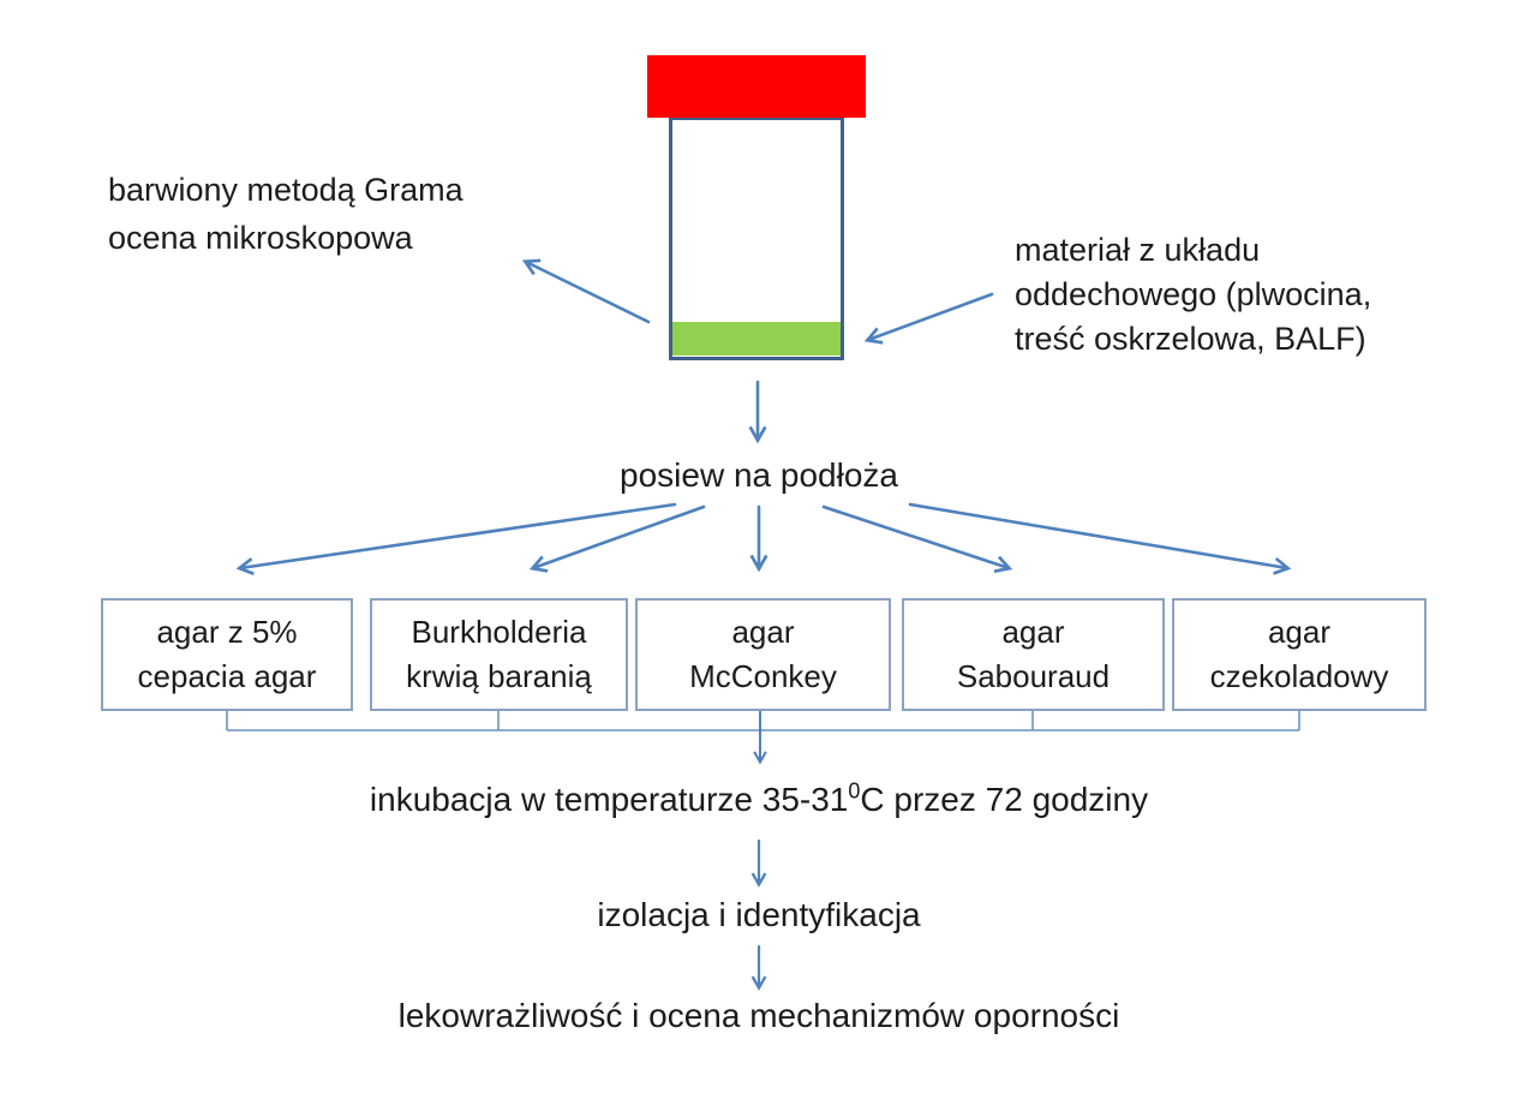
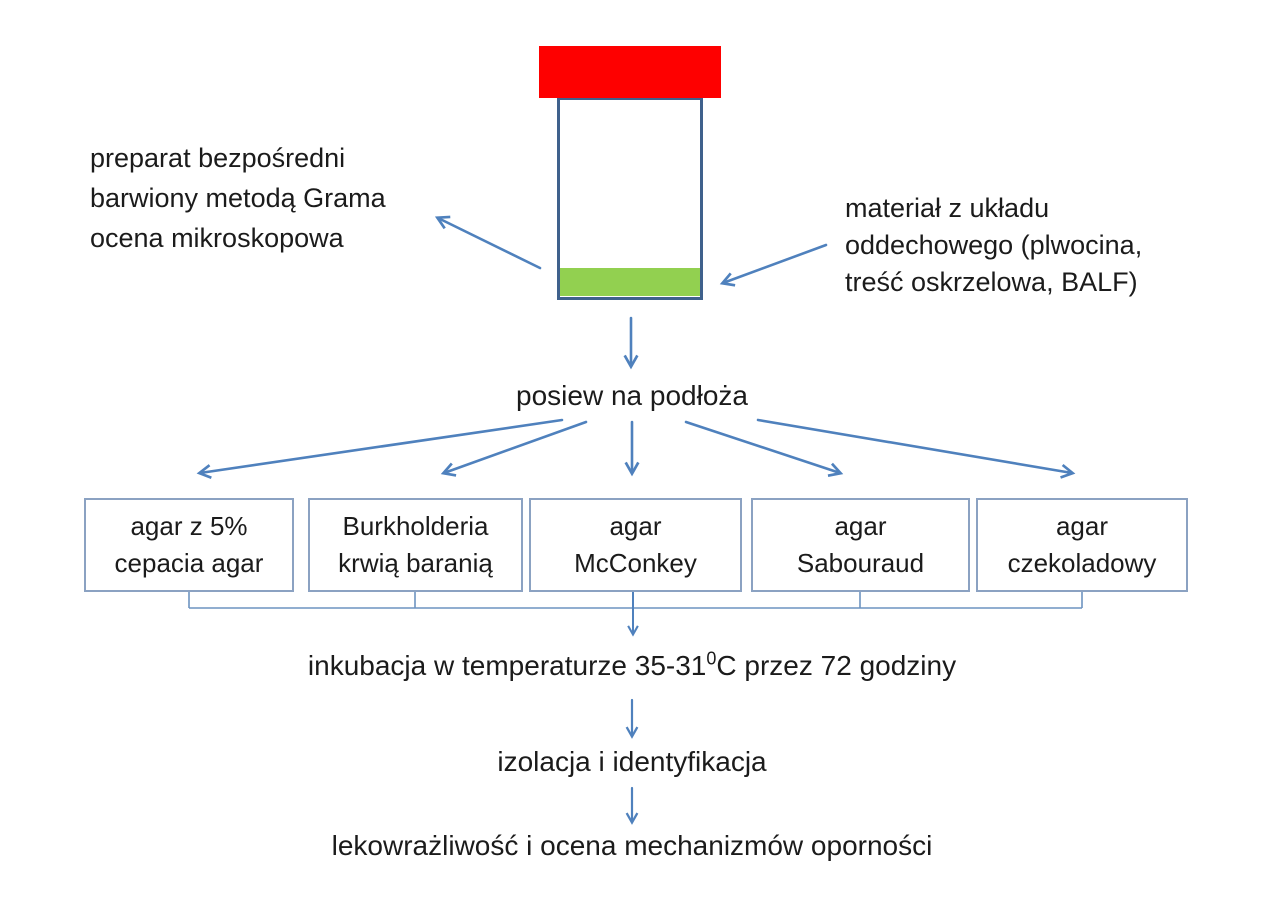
+ preparat bezpośredni
  barwiony metodą Grama
  ocena mikroskopowa
  materiał z układu
  oddechowego (plwocina,
  treść oskrzelowa, BALF)
  posiew na podłoża
  agar z 5%
  cepacia agar
  Burkholderia
  krwią baranią
  agar
  McConkey
  agar
  Sabouraud
  agar
  czekoladowy
  inkubacja w temperaturze 35-310C przez 72 godziny
  izolacja i identyfikacja
  lekowrażliwość i ocena mechanizmów oporności
